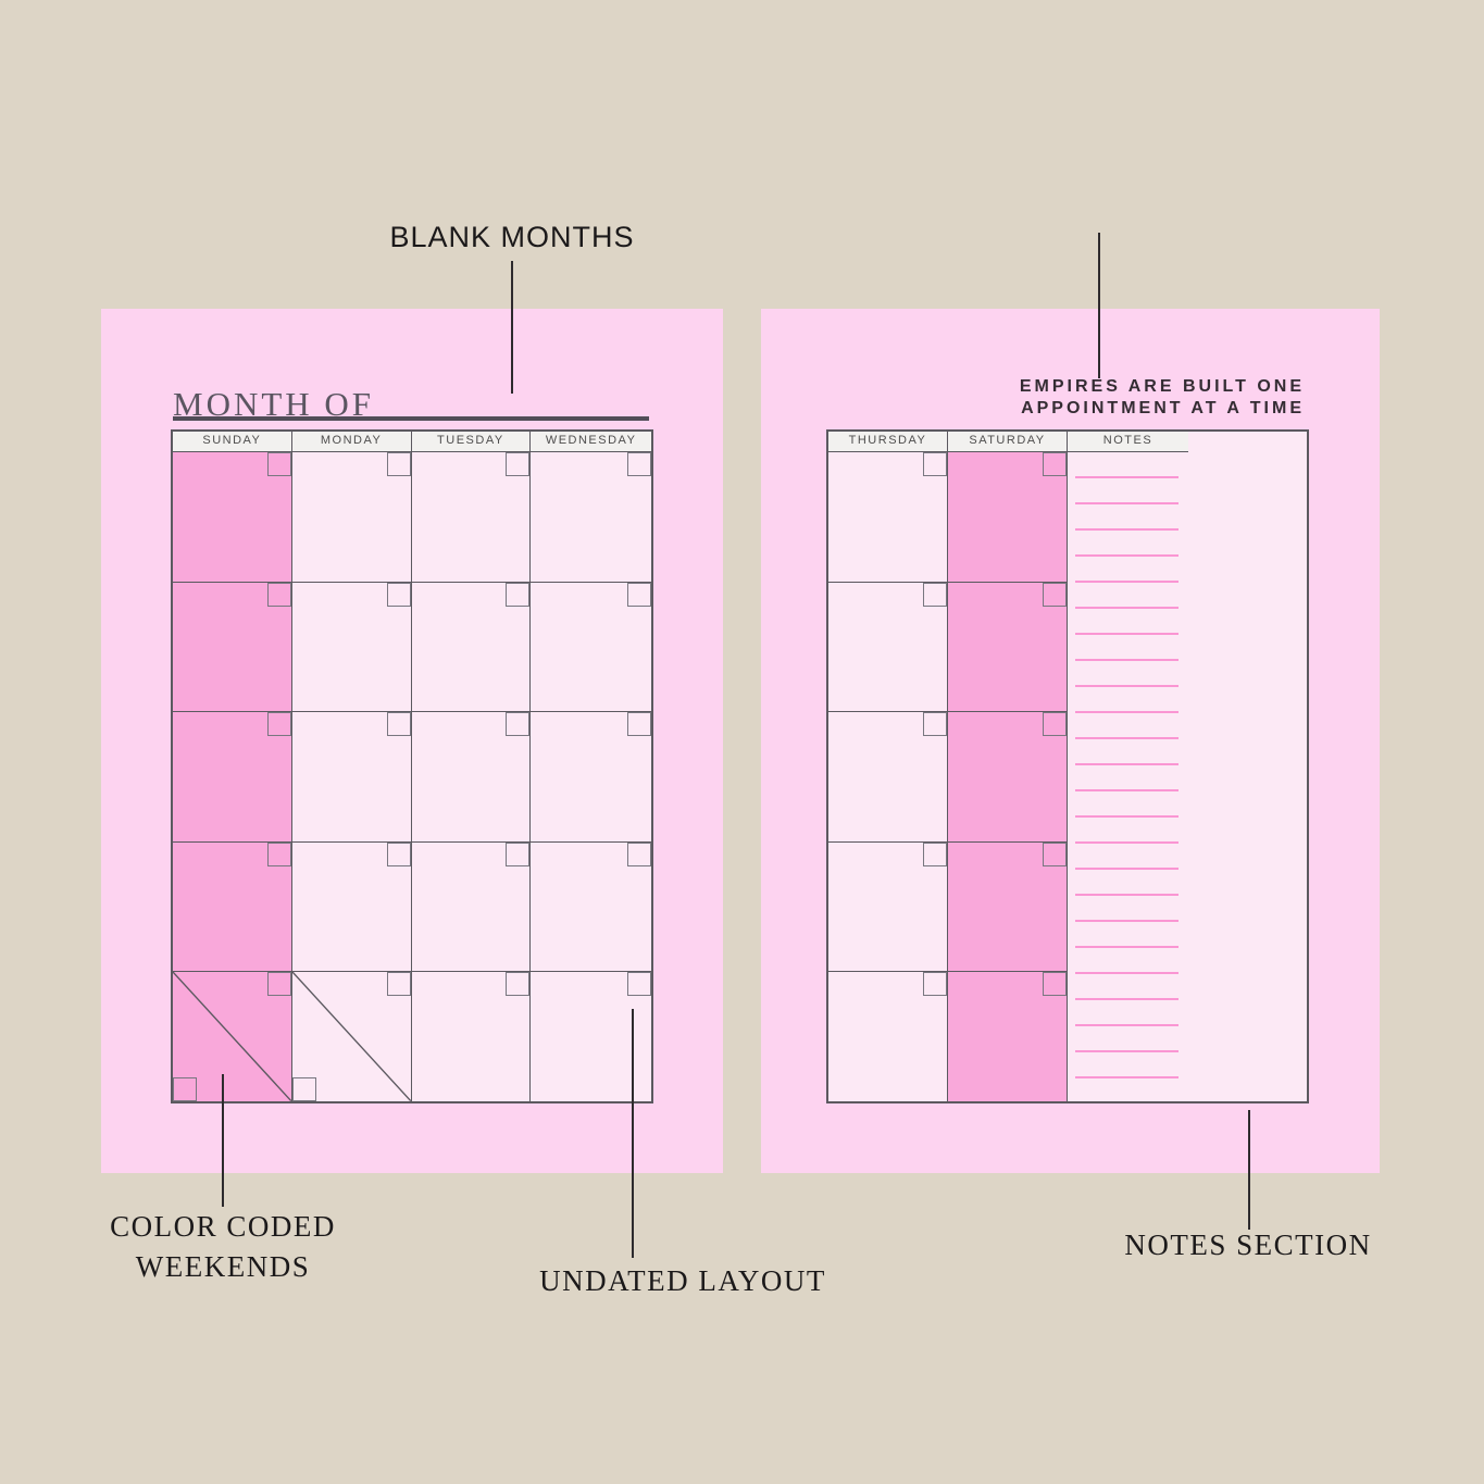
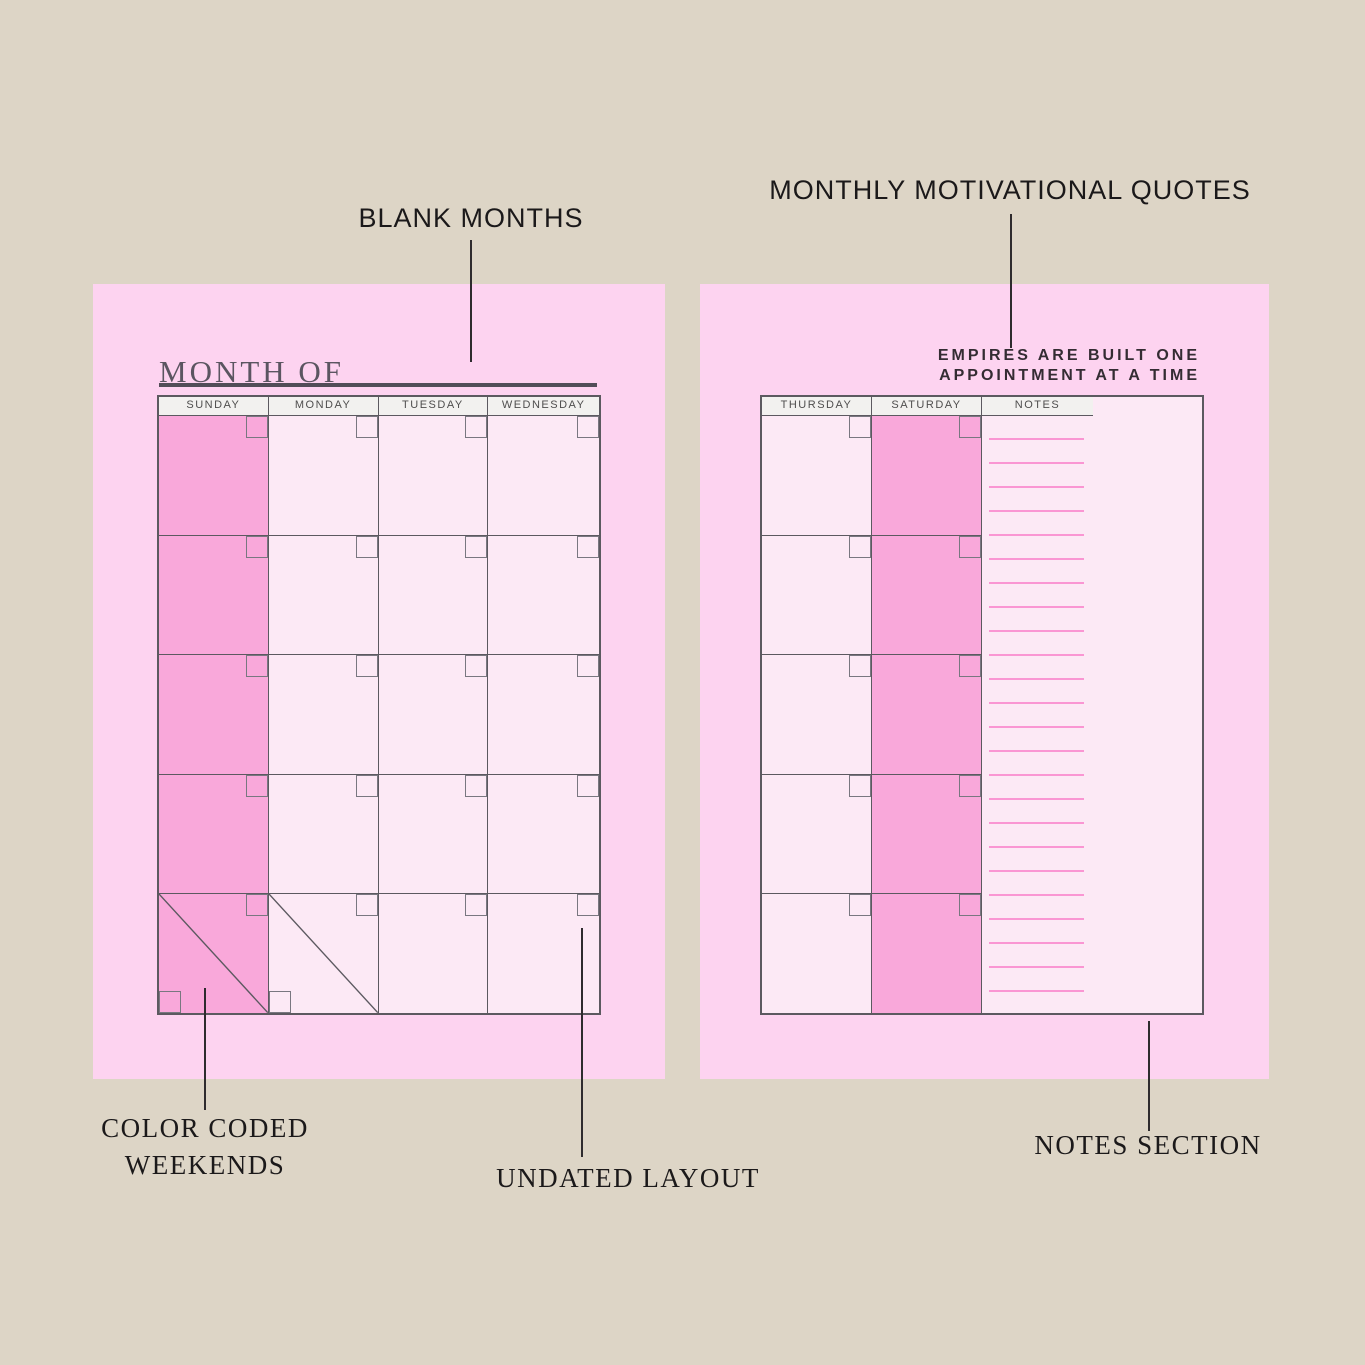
  BLANK MONTHS
+ MONTHLY MOTIVATIONAL QUOTES
  COLOR CODED
  WEEKENDS
  UNDATED LAYOUT
  NOTES SECTION
  MONTH OF
  SUNDAY
  MONDAY
  TUESDAY
  WEDNESDAY
  EMPIRES ARE BUILT ONE
  APPOINTMENT AT A TIME
  THURSDAY
  SATURDAY
  NOTES
